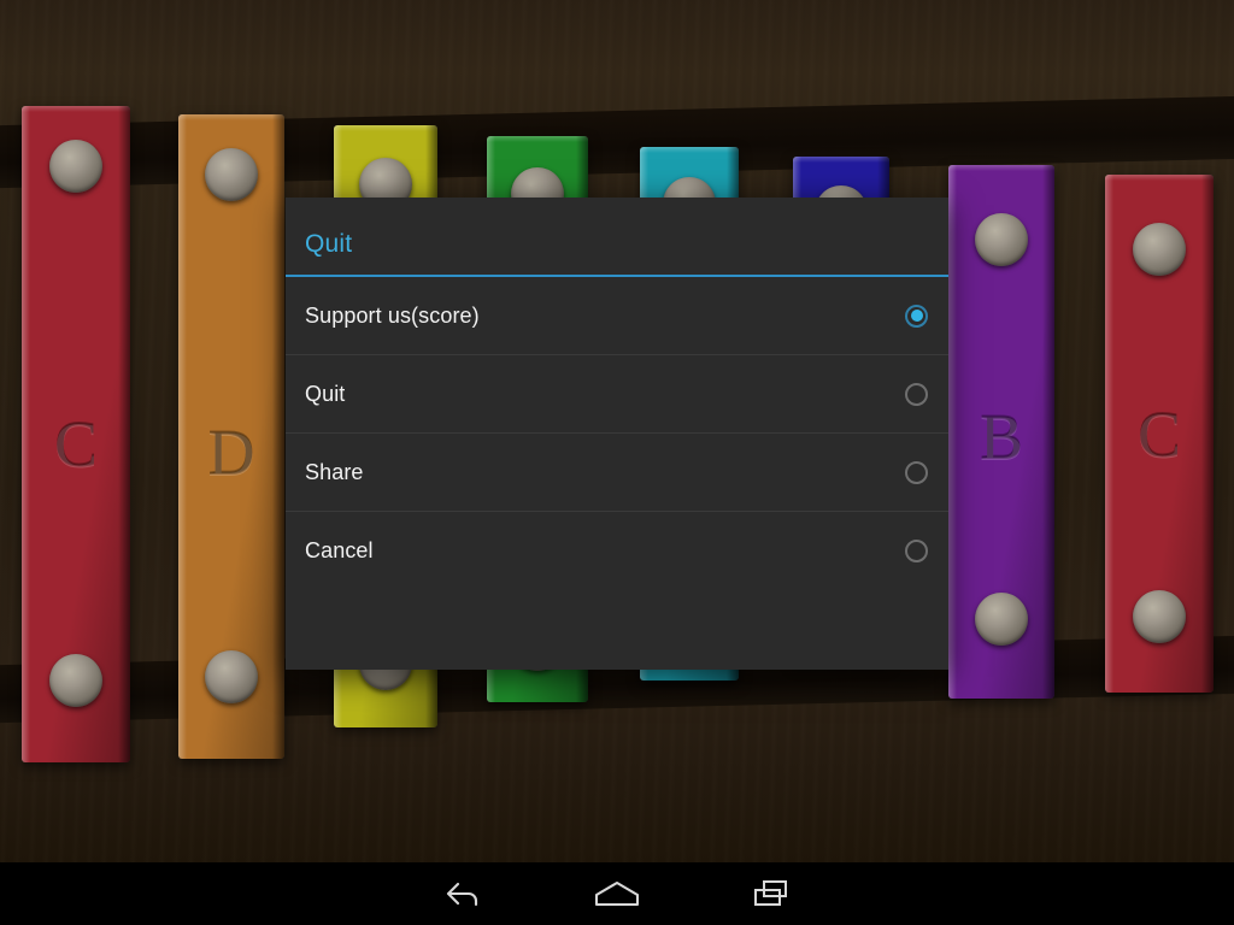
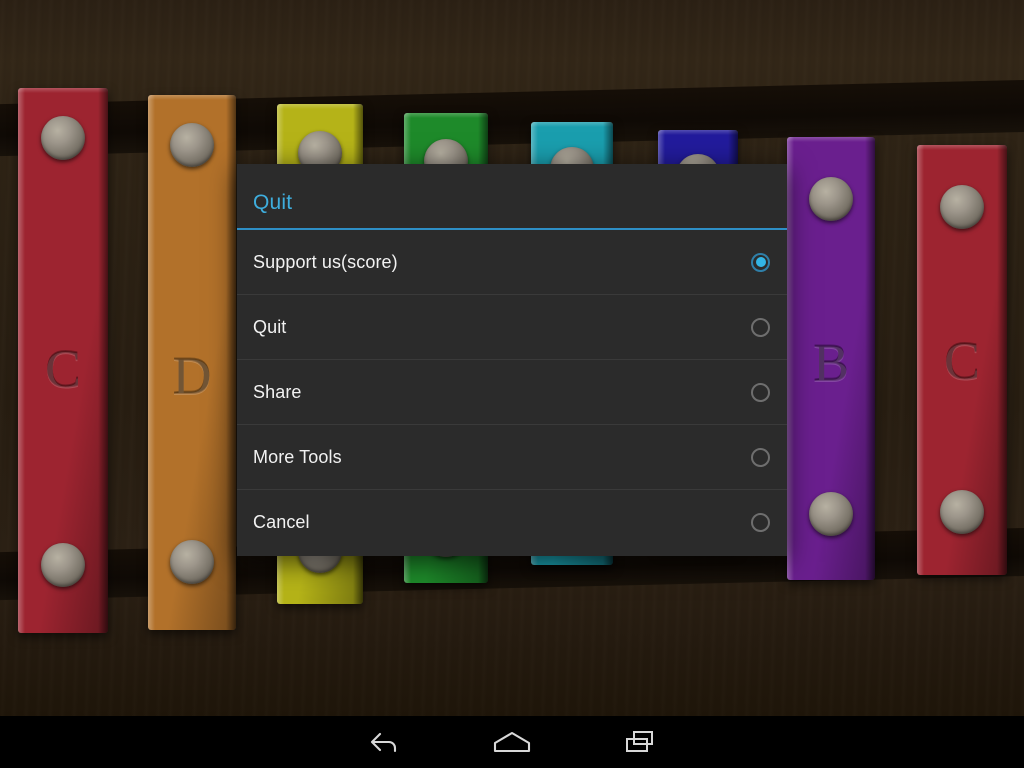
  C
  D
  B
  C
  Quit
  Support us(score)
  Quit
  Share
+ More Tools
  Cancel
